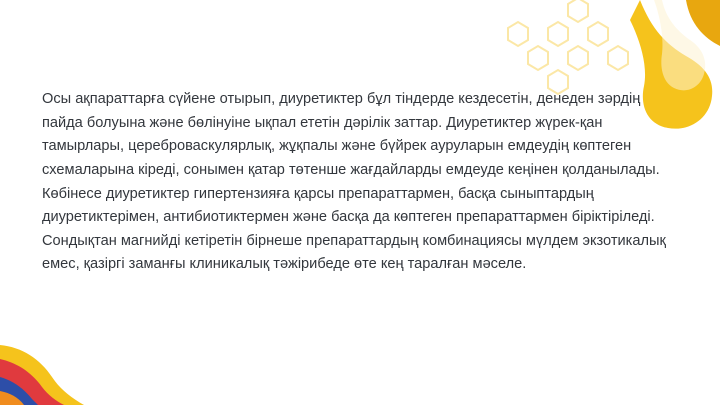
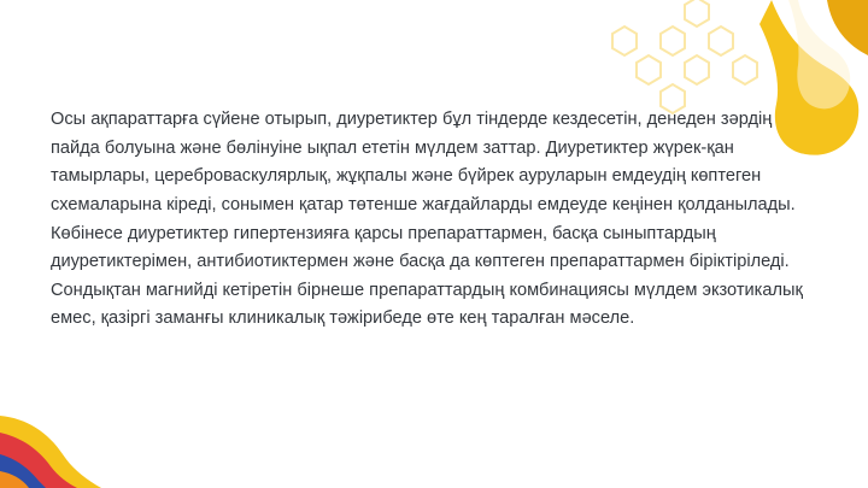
- Осы ақпараттарға сүйене отырып, диуретиктер бұл тіндерде кездесетін, денеден зәрдің пайда болуына және бөлінуіне ықпал ететін дәрілік заттар. Диуретиктер жүрек-қан тамырлары, цереброваскулярлық, жұқпалы және бүйрек ауруларын емдеудің көптеген схемаларына кіреді, сонымен қатар төтенше жағдайларды емдеуде кеңінен қолданылады. Көбінесе диуретиктер гипертензияға қарсы препараттармен, басқа сыныптардың диуретиктерімен, антибиотиктермен және басқа да көптеген препараттармен біріктіріледі. Сондықтан магнийді кетіретін бірнеше препараттардың комбинациясы мүлдем экзотикалық емес, қазіргі заманғы клиникалық тәжірибеде өте кең таралған мәселе.
+ Осы ақпараттарға сүйене отырып, диуретиктер бұл тіндерде кездесетін, денеден зәрдің пайда болуына және бөлінуіне ықпал ететін мүлдем заттар. Диуретиктер жүрек-қан тамырлары, цереброваскулярлық, жұқпалы және бүйрек ауруларын емдеудің көптеген схемаларына кіреді, сонымен қатар төтенше жағдайларды емдеуде кеңінен қолданылады. Көбінесе диуретиктер гипертензияға қарсы препараттармен, басқа сыныптардың диуретиктерімен, антибиотиктермен және басқа да көптеген препараттармен біріктіріледі. Сондықтан магнийді кетіретін бірнеше препараттардың комбинациясы мүлдем экзотикалық емес, қазіргі заманғы клиникалық тәжірибеде өте кең таралған мәселе.
